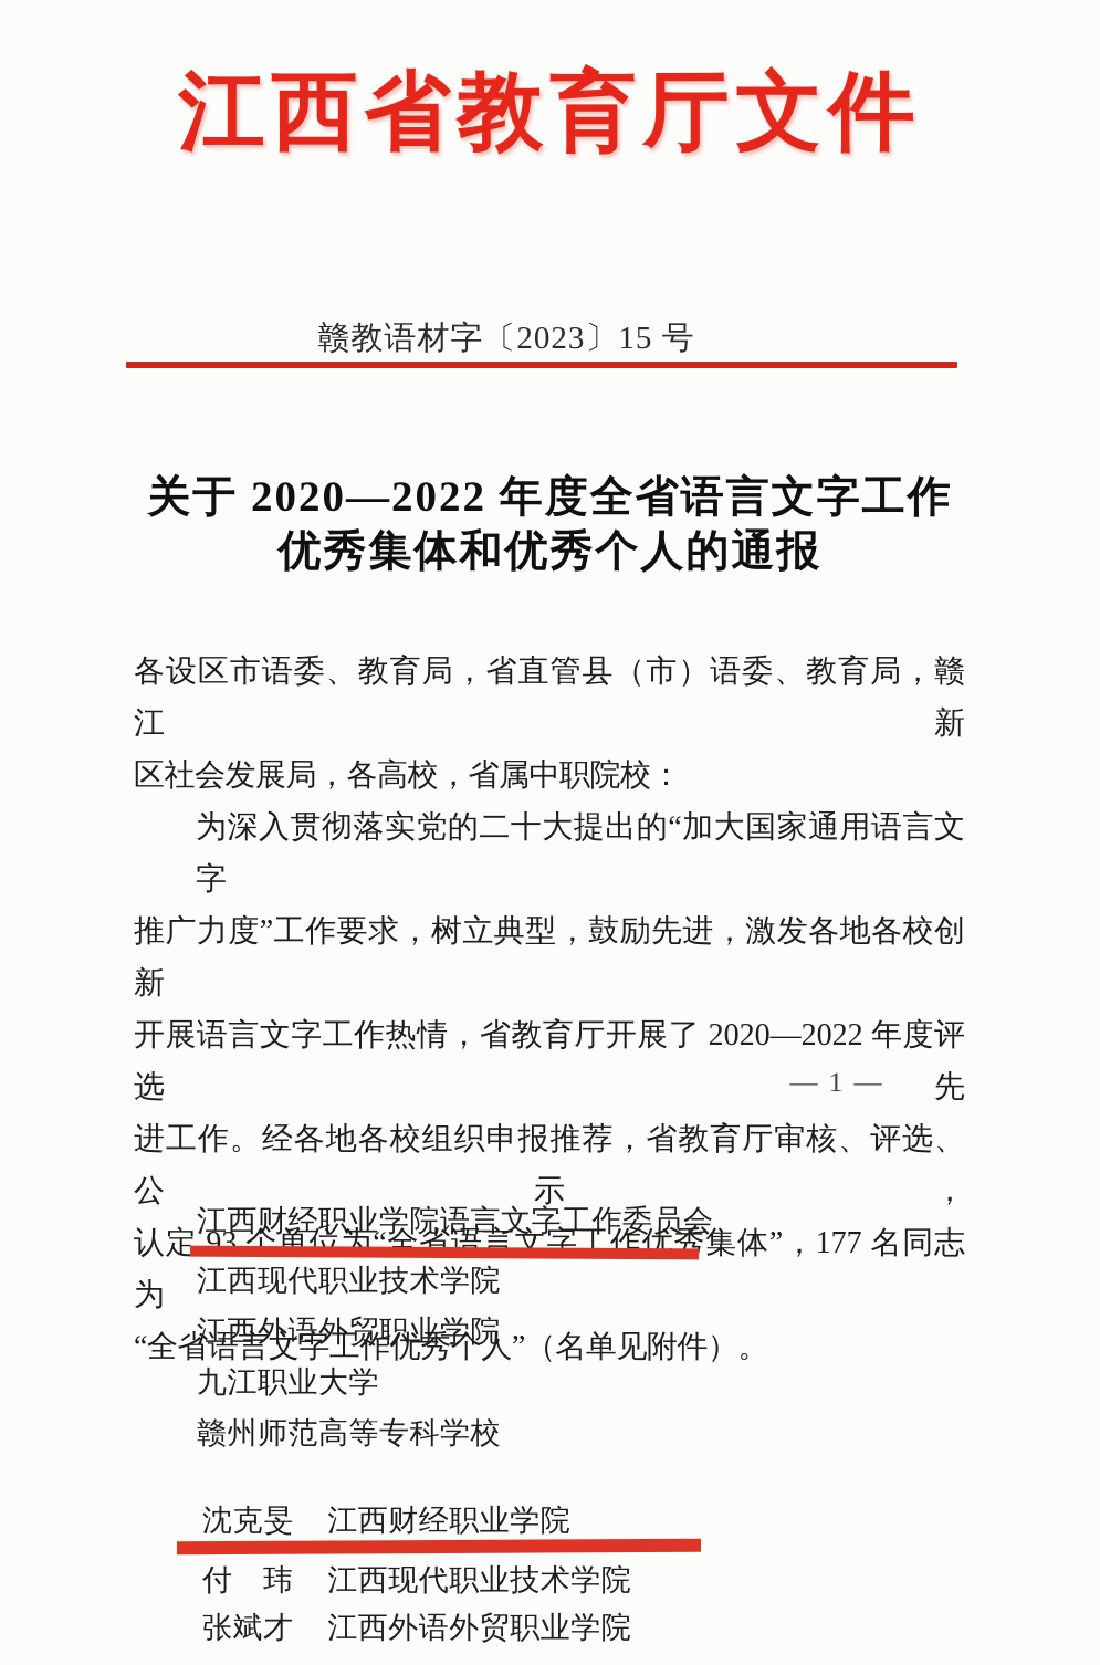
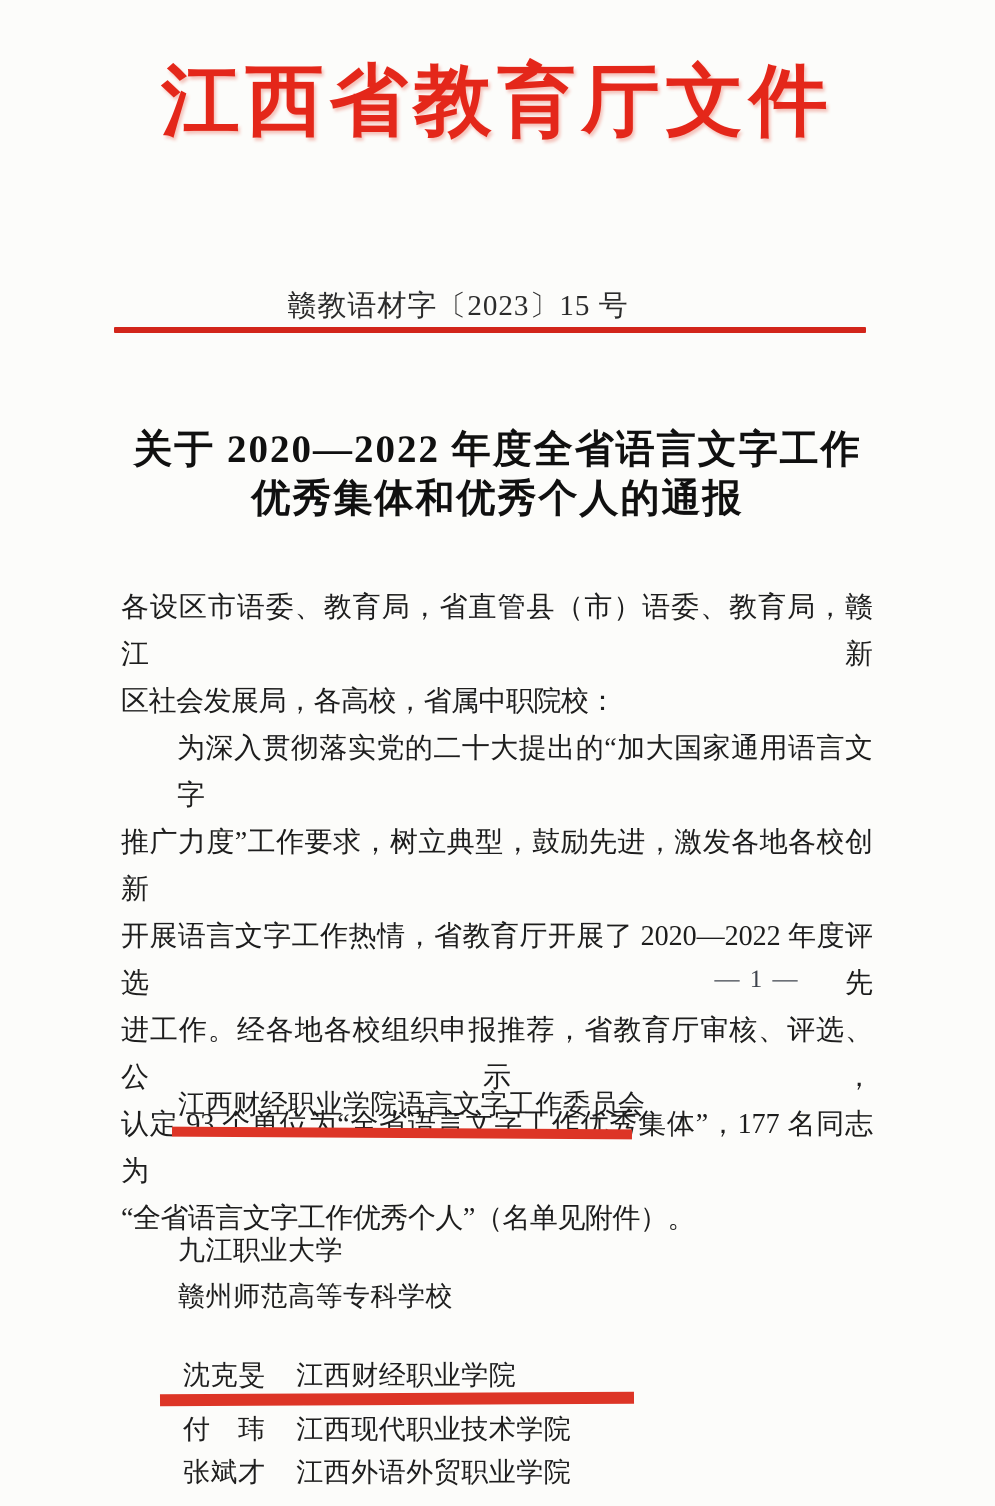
  江西省教育厅文件
  赣教语材字〔2023〕15 号
  关于 2020—2022 年度全省语言文字工作
  优秀集体和优秀个人的通报
  各设区市语委、教育局，省直管县（市）语委、教育局，赣江新
  区社会发展局，各高校，省属中职院校：
  为深入贯彻落实党的二十大提出的“加大国家通用语言文字
  推广力度”工作要求，树立典型，鼓励先进，激发各地各校创新
  开展语言文字工作热情，省教育厅开展了 2020—2022 年度评选先
  进工作。经各地各校组织申报推荐，省教育厅审核、评选、公示，
  认定 93 个单位为“全省语言文字工作优秀集体”，177 名同志为
  “全省语言文字工作优秀个人”（名单见附件）。
  — 1 —
  江西财经职业学院语言文字工作委员会
- 江西现代职业技术学院
- 江西外语外贸职业学院
  九江职业大学
  赣州师范高等专科学校
  沈克旻 江西财经职业学院
  付 玮 江西现代职业技术学院
  张斌才 江西外语外贸职业学院
